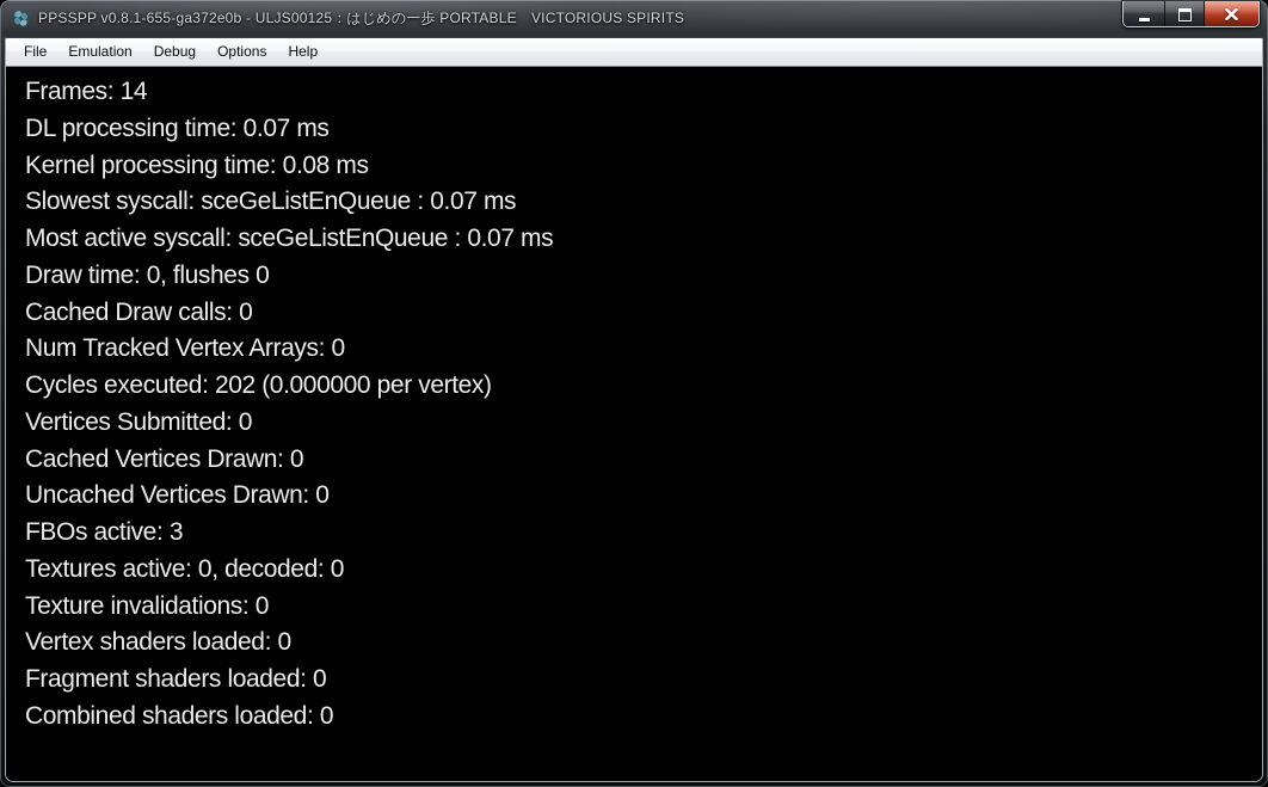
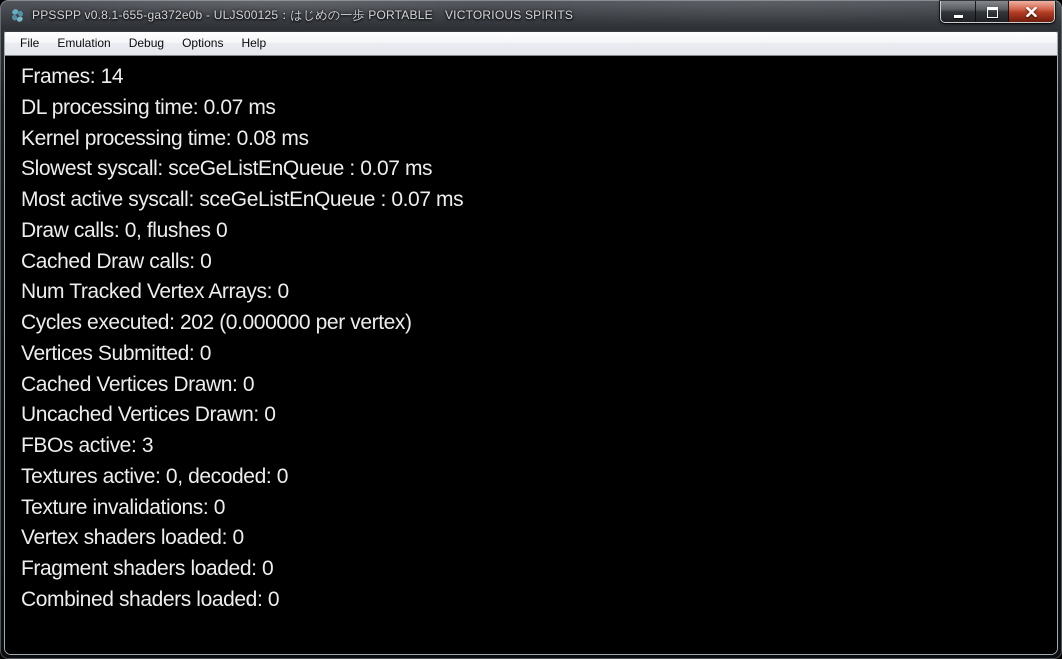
  PPSSPP v0.8.1-655-ga372e0b - ULJS00125：はじめの一歩 PORTABLE VICTORIOUS SPIRITS
  File
  Emulation
  Debug
  Options
  Help
  Frames: 14
  DL processing time: 0.07 ms
  Kernel processing time: 0.08 ms
  Slowest syscall: sceGeListEnQueue : 0.07 ms
  Most active syscall: sceGeListEnQueue : 0.07 ms
- Draw time: 0, flushes 0
+ Draw calls: 0, flushes 0
  Cached Draw calls: 0
  Num Tracked Vertex Arrays: 0
  Cycles executed: 202 (0.000000 per vertex)
  Vertices Submitted: 0
  Cached Vertices Drawn: 0
  Uncached Vertices Drawn: 0
  FBOs active: 3
  Textures active: 0, decoded: 0
  Texture invalidations: 0
  Vertex shaders loaded: 0
  Fragment shaders loaded: 0
  Combined shaders loaded: 0
